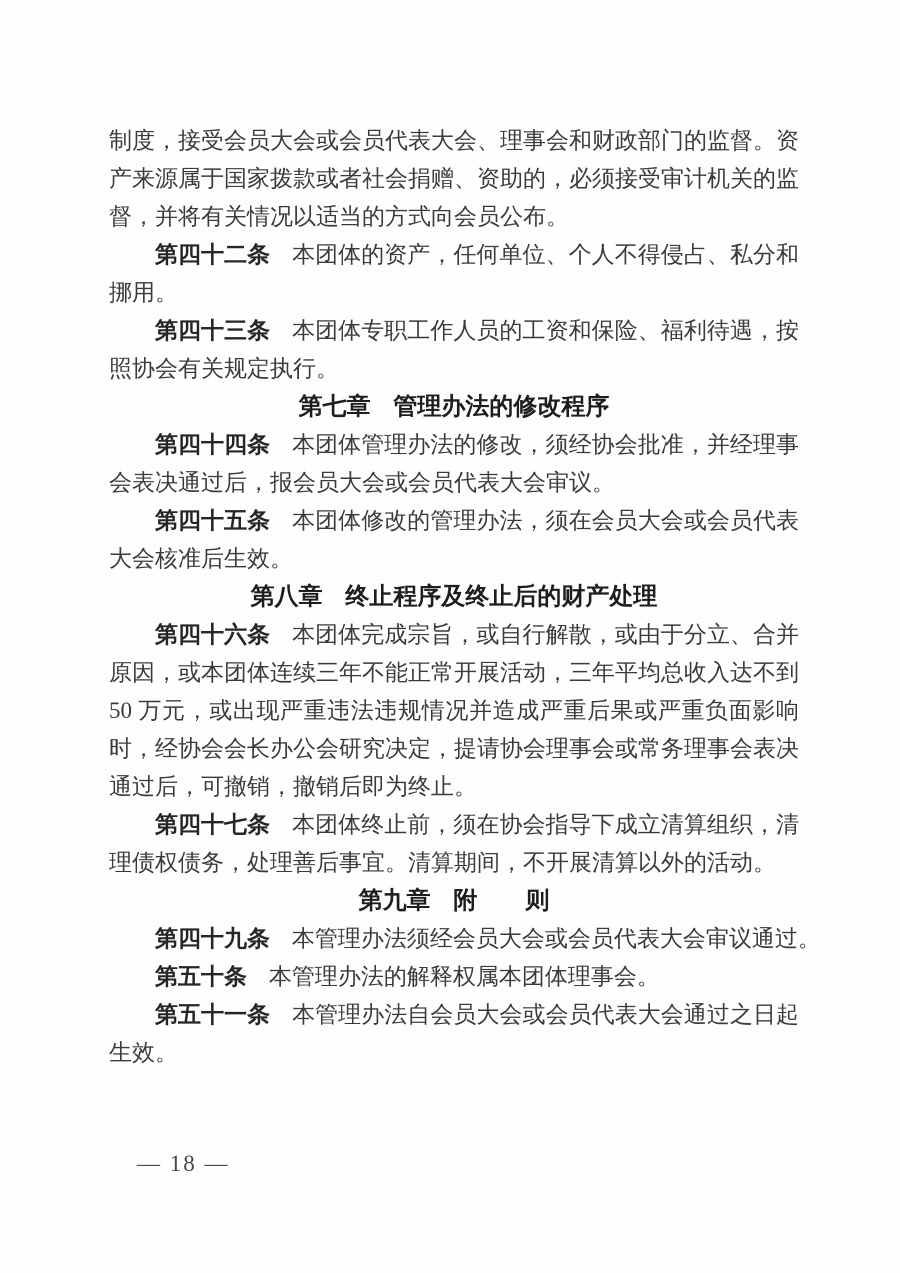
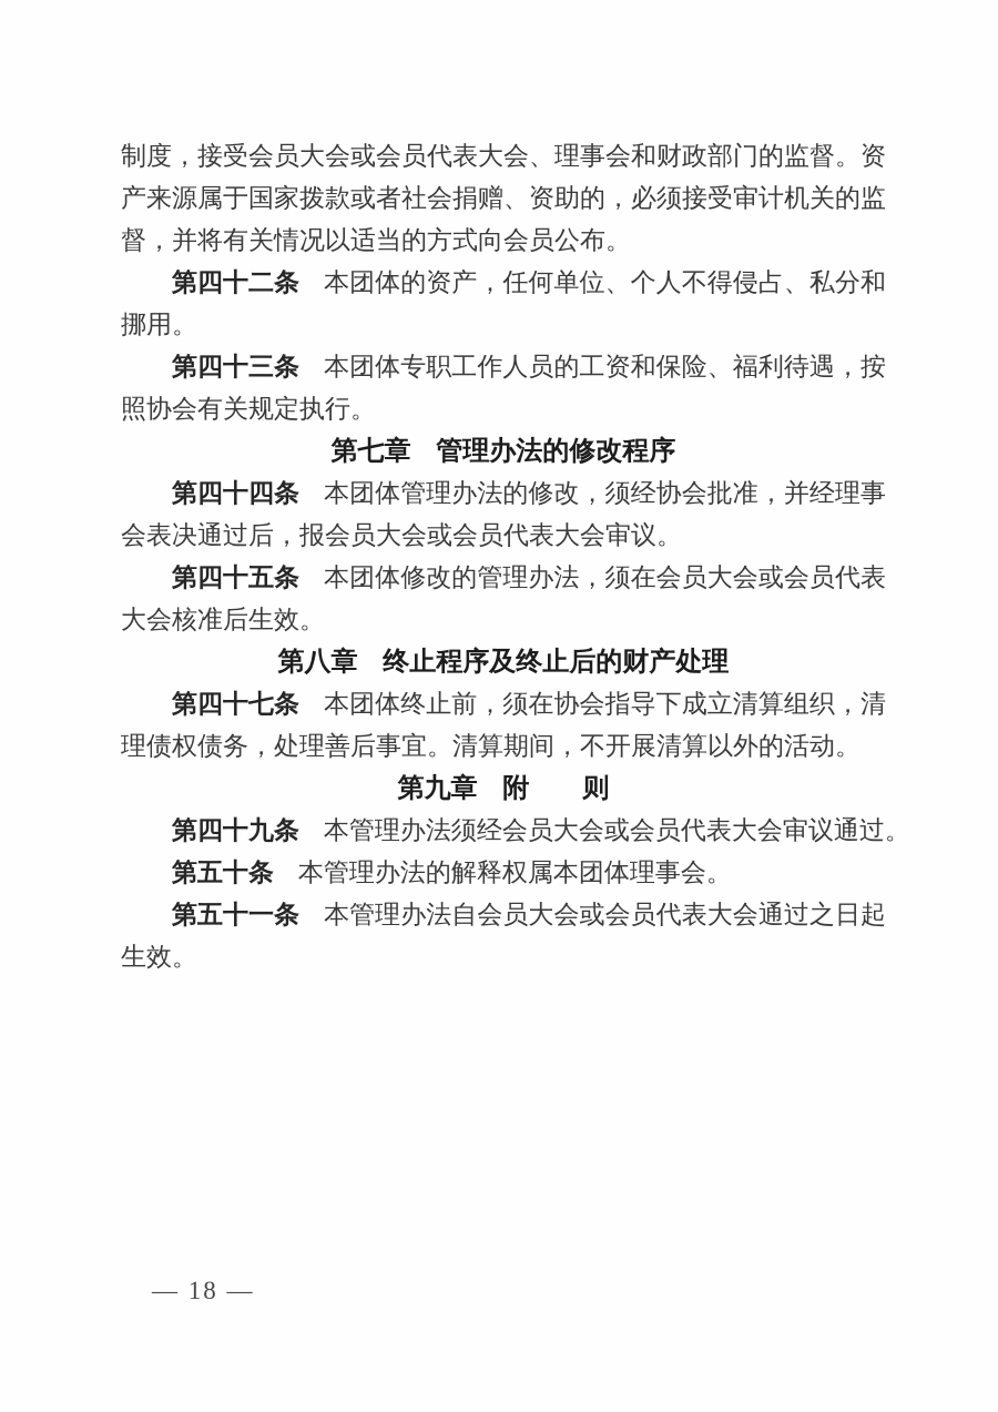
  制度，接受会员大会或会员代表大会、理事会和财政部门的监督。资产来源属于国家拨款或者社会捐赠、资助的，必须接受审计机关的监督，并将有关情况以适当的方式向会员公布。
  第四十二条 本团体的资产，任何单位、个人不得侵占、私分和挪用。
  第四十三条 本团体专职工作人员的工资和保险、福利待遇，按照协会有关规定执行。
  第七章 管理办法的修改程序
  第四十四条 本团体管理办法的修改，须经协会批准，并经理事会表决通过后，报会员大会或会员代表大会审议。
  第四十五条 本团体修改的管理办法，须在会员大会或会员代表大会核准后生效。
  第八章 终止程序及终止后的财产处理
- 第四十六条 本团体完成宗旨，或自行解散，或由于分立、合并原因，或本团体连续三年不能正常开展活动，三年平均总收入达不到50 万元，或出现严重违法违规情况并造成严重后果或严重负面影响时，经协会会长办公会研究决定，提请协会理事会或常务理事会表决通过后，可撤销，撤销后即为终止。
  第四十七条 本团体终止前，须在协会指导下成立清算组织，清理债权债务，处理善后事宜。清算期间，不开展清算以外的活动。
  第九章 附 则
  第四十九条 本管理办法须经会员大会或会员代表大会审议通过。
  第五十条 本管理办法的解释权属本团体理事会。
  第五十一条 本管理办法自会员大会或会员代表大会通过之日起生效。
  — 18 —
